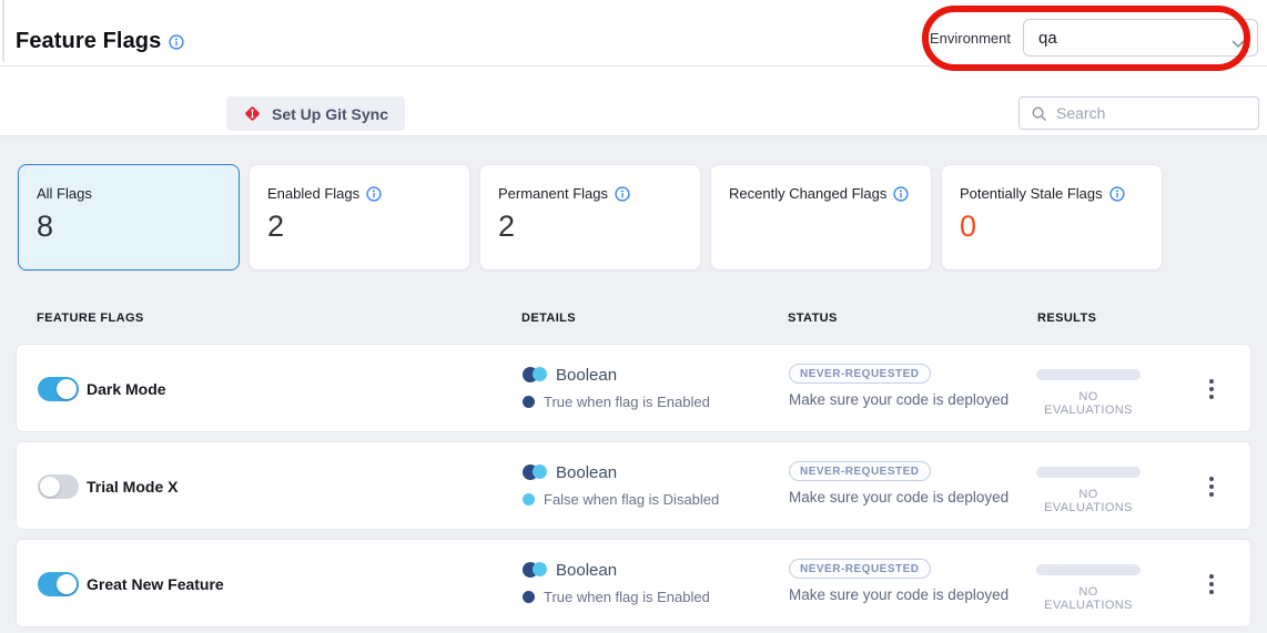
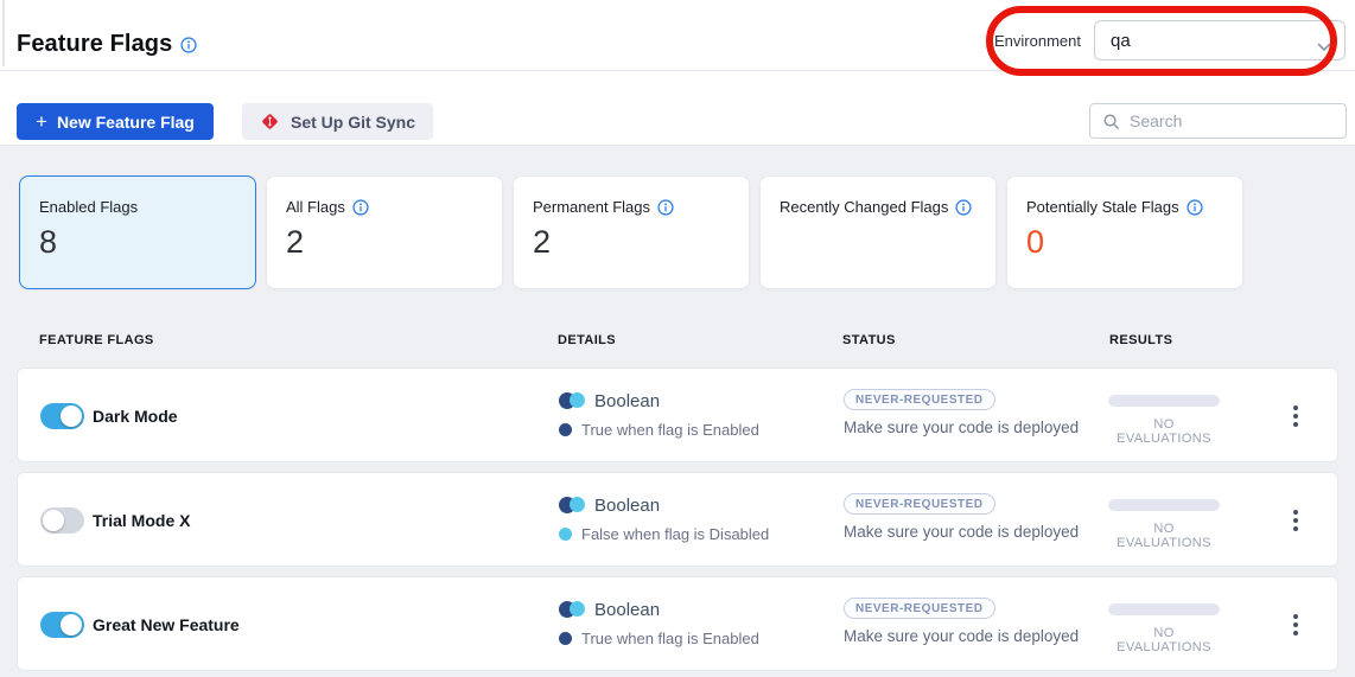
  Feature Flags
  Environment
  qa
+ +
+ New Feature Flag
  Set Up Git Sync
  Search
- All Flags
+ Enabled Flags
  8
- Enabled Flags
+ All Flags
  2
  Permanent Flags
  2
  Recently Changed Flags
  Potentially Stale Flags
  0
  FEATURE FLAGS
  DETAILS
  STATUS
  RESULTS
  Dark Mode
  Boolean
  True when flag is Enabled
  NEVER-REQUESTED
  Make sure your code is deployed
  NO EVALUATIONS
  Trial Mode X
  Boolean
  False when flag is Disabled
  NEVER-REQUESTED
  Make sure your code is deployed
  NO EVALUATIONS
  Great New Feature
  Boolean
  True when flag is Enabled
  NEVER-REQUESTED
  Make sure your code is deployed
  NO EVALUATIONS
